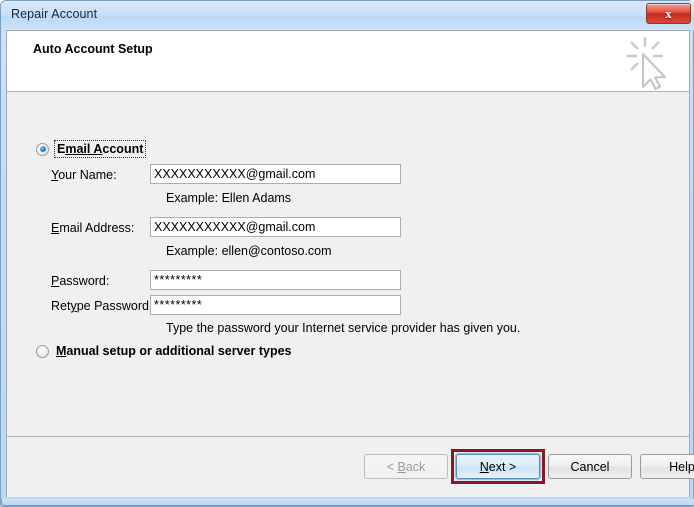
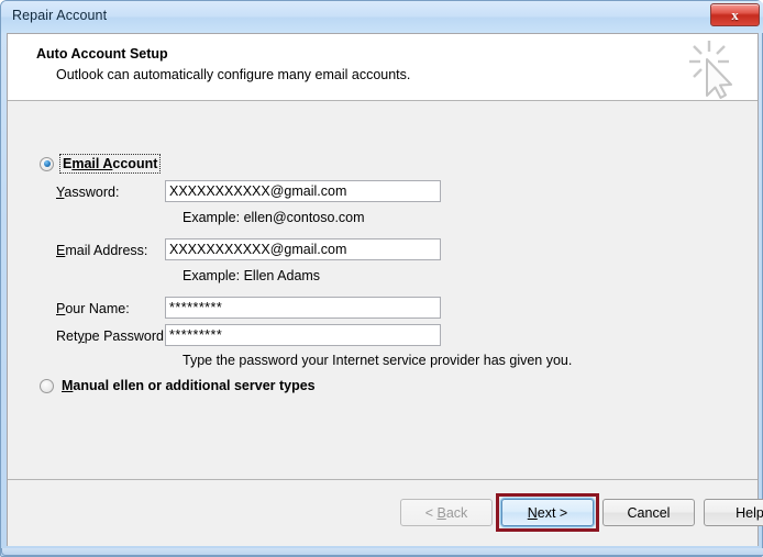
  Repair Account
  x
  Auto Account Setup
+ Outlook can automatically configure many email accounts.
  Email Account
- Your Name:
+ Yassword:
  XXXXXXXXXXX@gmail.com
- Example: Ellen Adams
+ Example: ellen@contoso.com
  Email Address:
  XXXXXXXXXXX@gmail.com
- Example: ellen@contoso.com
+ Example: Ellen Adams
- Password:
+ Pour Name:
  *********
  Retype Password
  *********
  Type the password your Internet service provider has given you.
- Manual setup or additional server types
+ Manual ellen or additional server types
  < Back
  Next >
  Cancel
  Help
